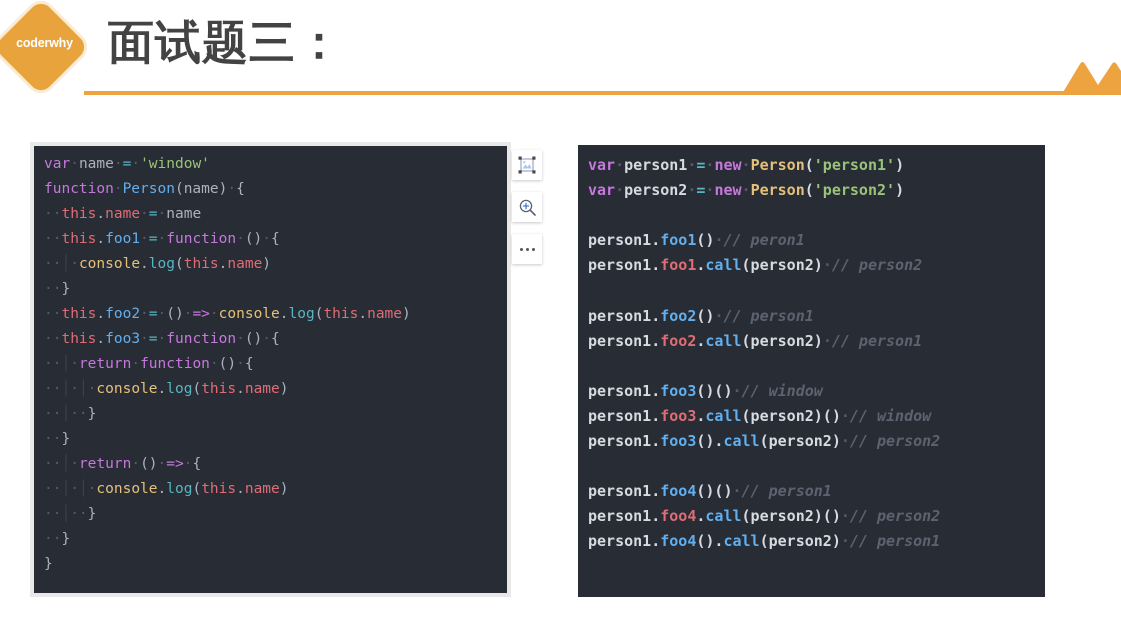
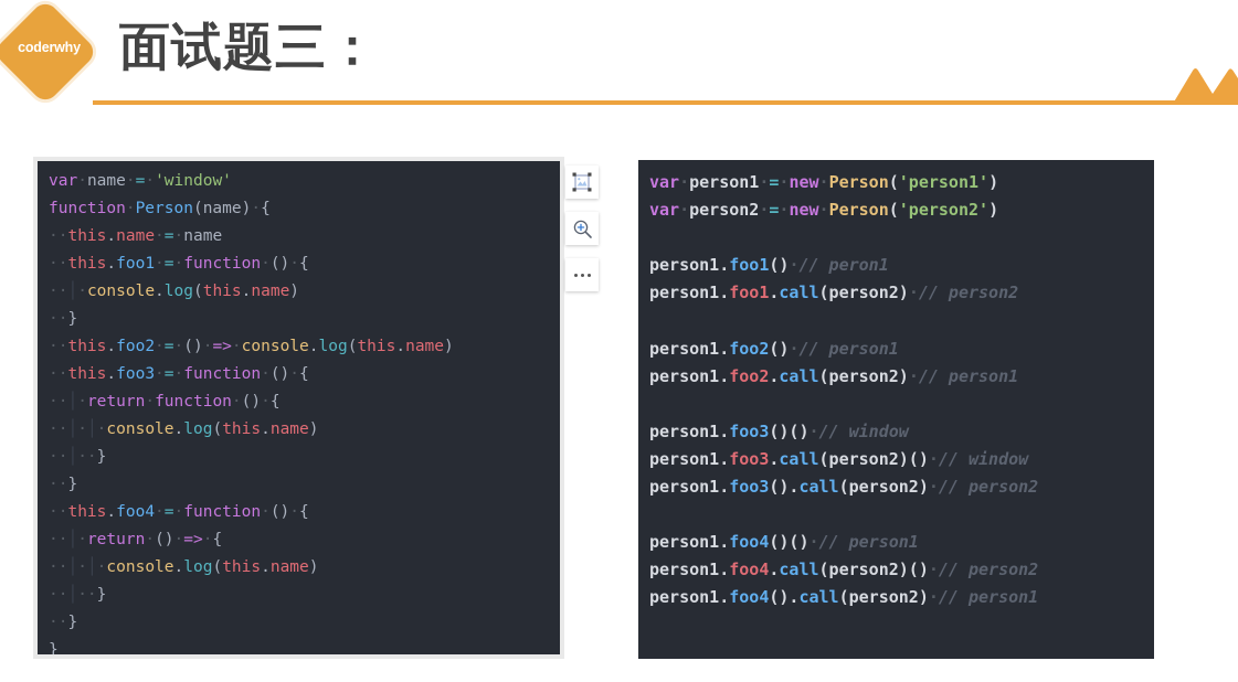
  coderwhy
  面试题三：
  var·name·=·'window'
  function·Person(name)·{
  ··this.name·=·name
  ··this.foo1·=·function·()·{
  ·· ·console.log(this.name)
  ··}
  ··this.foo2·=·()·=>·console.log(this.name)
  ··this.foo3·=·function·()·{
  ·· ·return·function·()·{
  ·· ·│·console.log(this.name)
  ·· ··}
  ··}
+ ··this.foo4·=·function·()·{
  ·· ·return·()·=>·{
  ·· ·│·console.log(this.name)
  ·· ··}
  ··}
  }
  var·person1·=·new·Person('person1')
  var·person2·=·new·Person('person2')
  person1.foo1()·// peron1
  person1.foo1.call(person2)·// person2
  person1.foo2()·// person1
  person1.foo2.call(person2)·// person1
  person1.foo3()()·// window
  person1.foo3.call(person2)()·// window
  person1.foo3().call(person2)·// person2
  person1.foo4()()·// person1
  person1.foo4.call(person2)()·// person2
  person1.foo4().call(person2)·// person1
